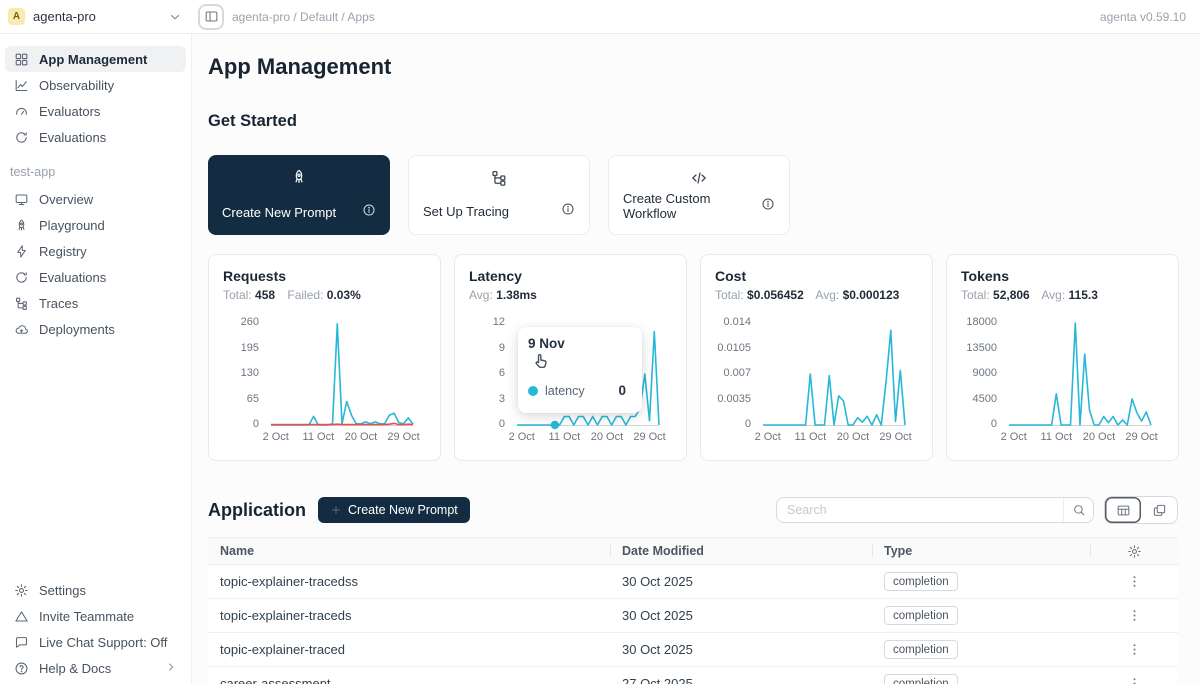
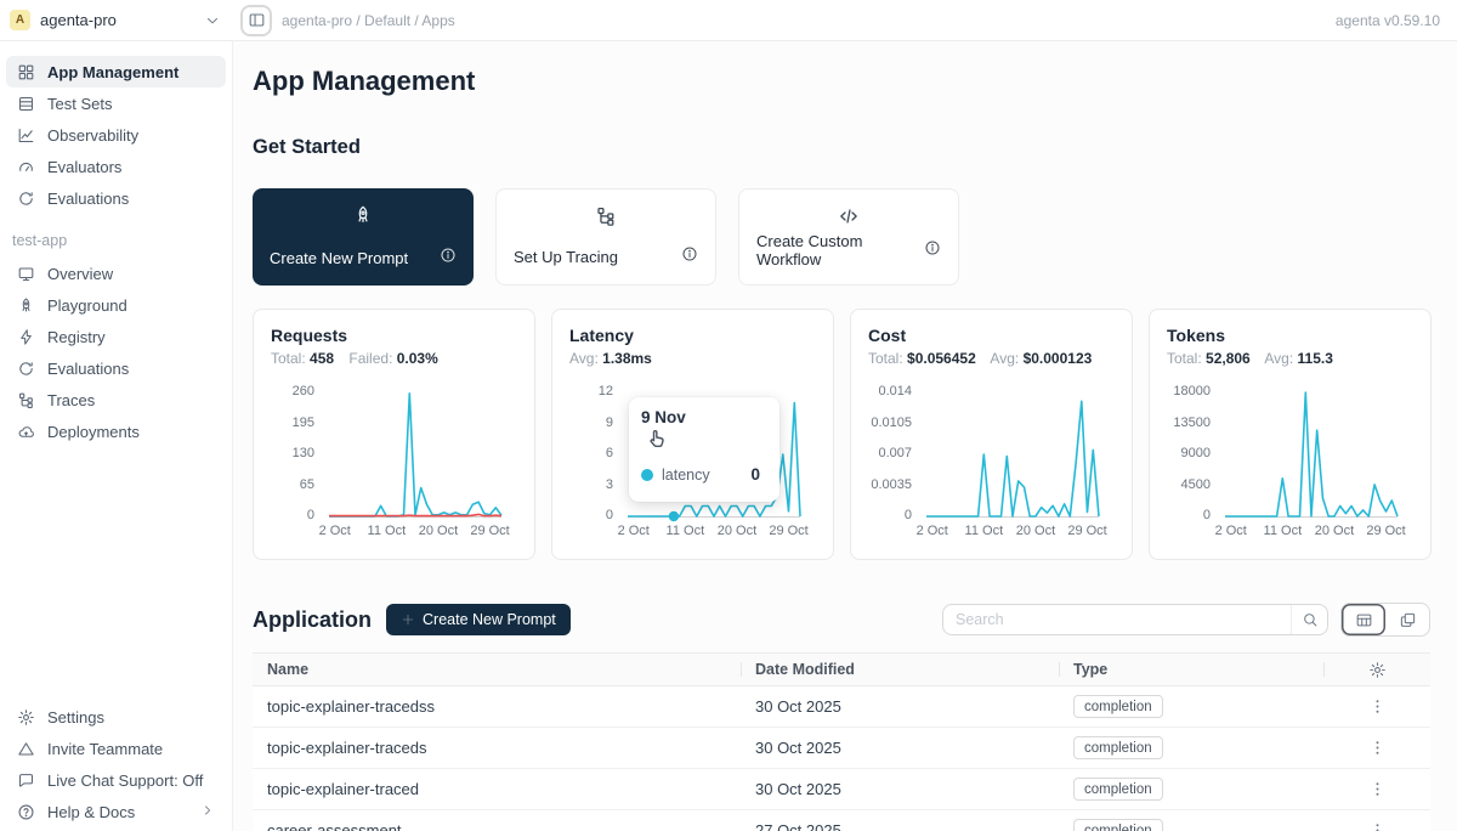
  A
  agenta-pro
  agenta-pro / Default / Apps
  agenta v0.59.10
  App Management
+ Test Sets
  Observability
  Evaluators
  Evaluations
  test-app
  Overview
  Playground
  Registry
  Evaluations
  Traces
  Deployments
  Settings
  Invite Teammate
  Live Chat Support: Off
  Help & Docs
  App Management
  Get Started
  Create New Prompt
  Set Up Tracing
  Create Custom Workflow
  Requests
  Total: 458 Failed: 0.03%
  260
  195
  130
  65
  0
  2 Oct
  11 Oct
  20 Oct
  29 Oct
  Latency
  Avg: 1.38ms
  12
  9
  6
  3
  0
  2 Oct
  11 Oct
  20 Oct
  29 Oct
  9 Nov
  latency
  0
  Cost
  Total: $0.056452 Avg: $0.000123
  0.014
  0.0105
  0.007
  0.0035
  0
  2 Oct
  11 Oct
  20 Oct
  29 Oct
  Tokens
  Total: 52,806 Avg: 115.3
  18000
  13500
  9000
  4500
  0
  2 Oct
  11 Oct
  20 Oct
  29 Oct
  Application
  Create New Prompt
  Search
  Name
  Date Modified
  Type
  topic-explainer-tracedss
  30 Oct 2025
  completion
  topic-explainer-traceds
  30 Oct 2025
  completion
  topic-explainer-traced
  30 Oct 2025
  completion
